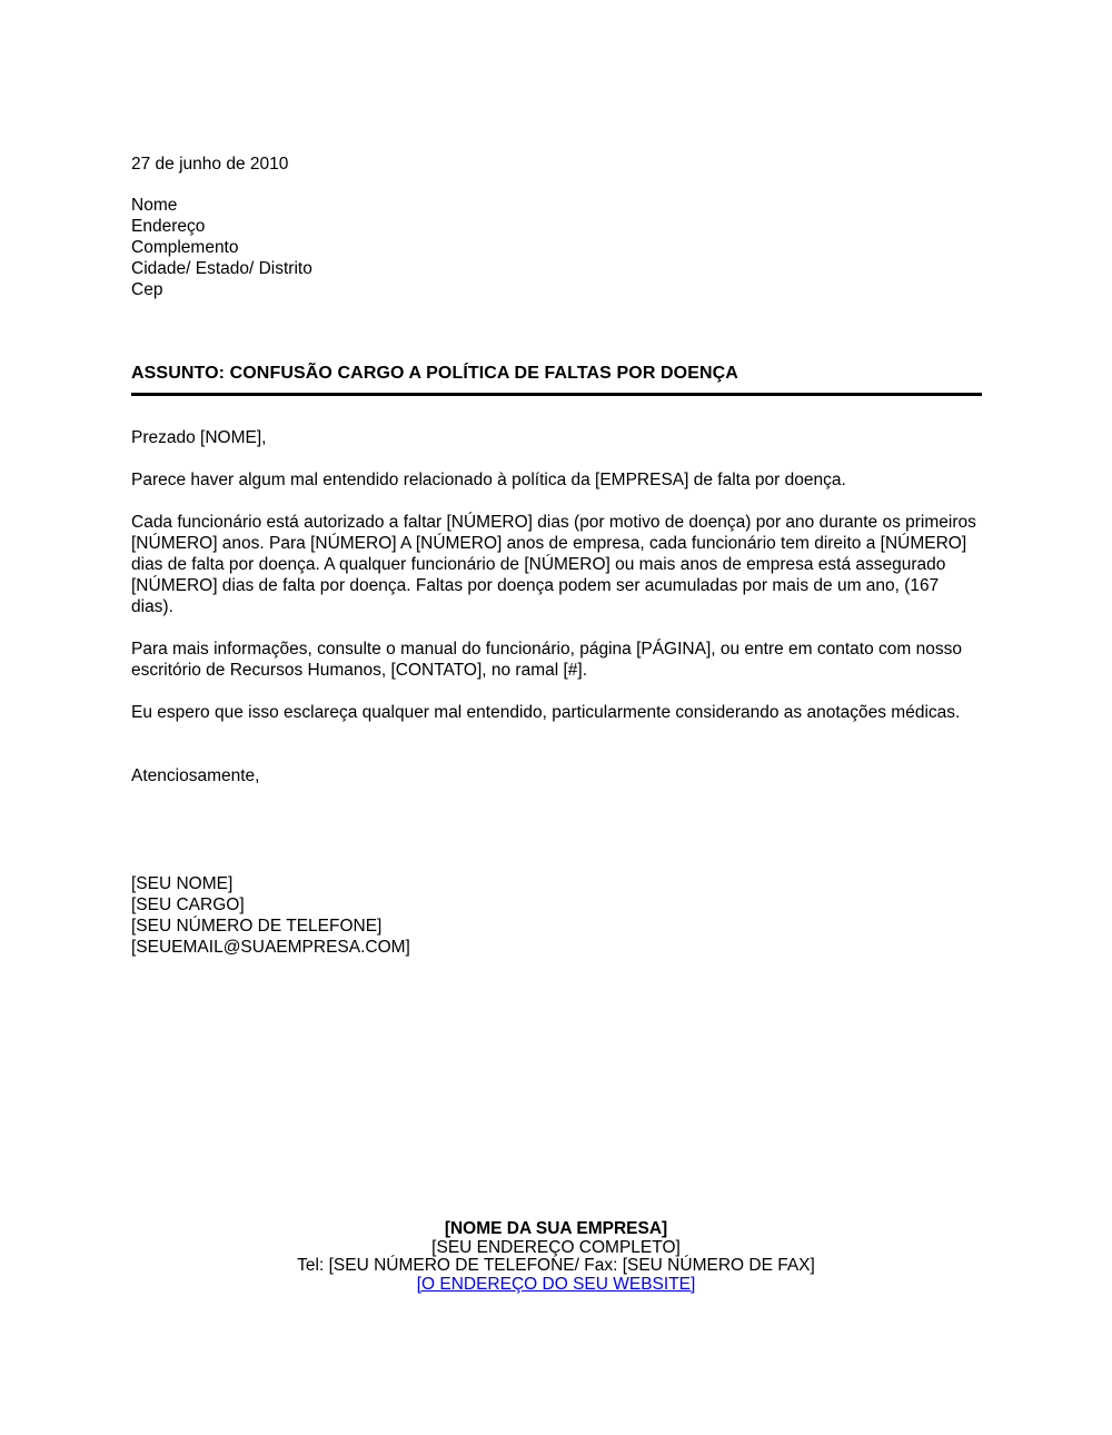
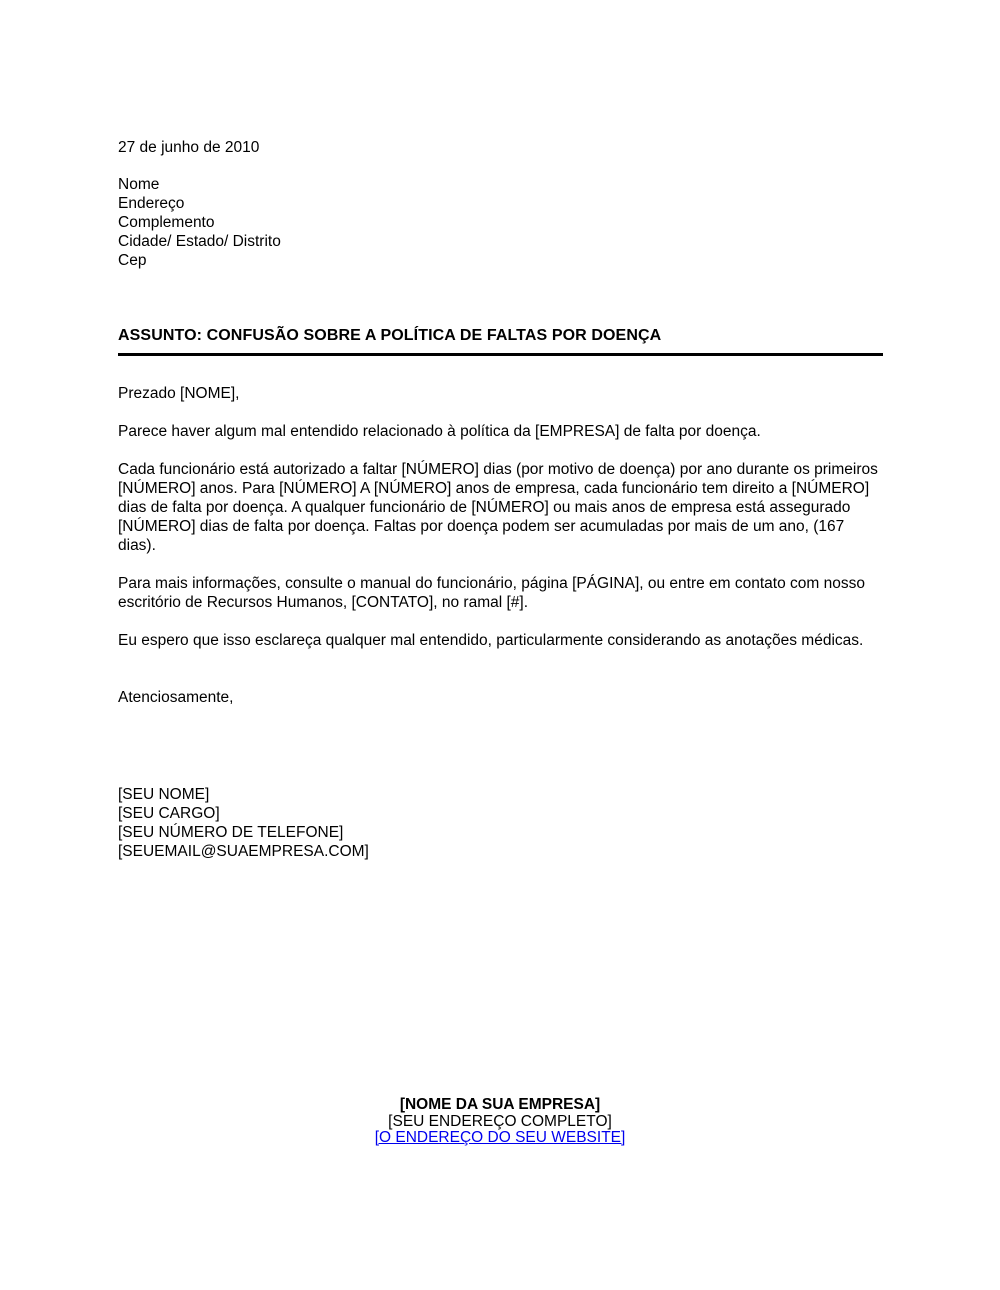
  27 de junho de 2010
  Nome
  Endereço
  Complemento
  Cidade/ Estado/ Distrito
  Cep
- ASSUNTO: CONFUSÃO CARGO A POLÍTICA DE FALTAS POR DOENÇA
+ ASSUNTO: CONFUSÃO SOBRE A POLÍTICA DE FALTAS POR DOENÇA
  Prezado [NOME],
  Parece haver algum mal entendido relacionado à política da [EMPRESA] de falta por doença.
  Cada funcionário está autorizado a faltar [NÚMERO] dias (por motivo de doença) por ano durante os primeiros [NÚMERO] anos. Para [NÚMERO] A [NÚMERO] anos de empresa, cada funcionário tem direito a [NÚMERO] dias de falta por doença. A qualquer funcionário de [NÚMERO] ou mais anos de empresa está assegurado [NÚMERO] dias de falta por doença. Faltas por doença podem ser acumuladas por mais de um ano, (167 dias).
  Para mais informações, consulte o manual do funcionário, página [PÁGINA], ou entre em contato com nosso escritório de Recursos Humanos, [CONTATO], no ramal [#].
  Eu espero que isso esclareça qualquer mal entendido, particularmente considerando as anotações médicas.
  Atenciosamente,
  [SEU NOME]
  [SEU CARGO]
  [SEU NÚMERO DE TELEFONE]
  [SEUEMAIL@SUAEMPRESA.COM]
  [NOME DA SUA EMPRESA]
  [SEU ENDEREÇO COMPLETO]
- Tel: [SEU NÚMERO DE TELEFONE/ Fax: [SEU NÚMERO DE FAX]
  [O ENDEREÇO DO SEU WEBSITE]
